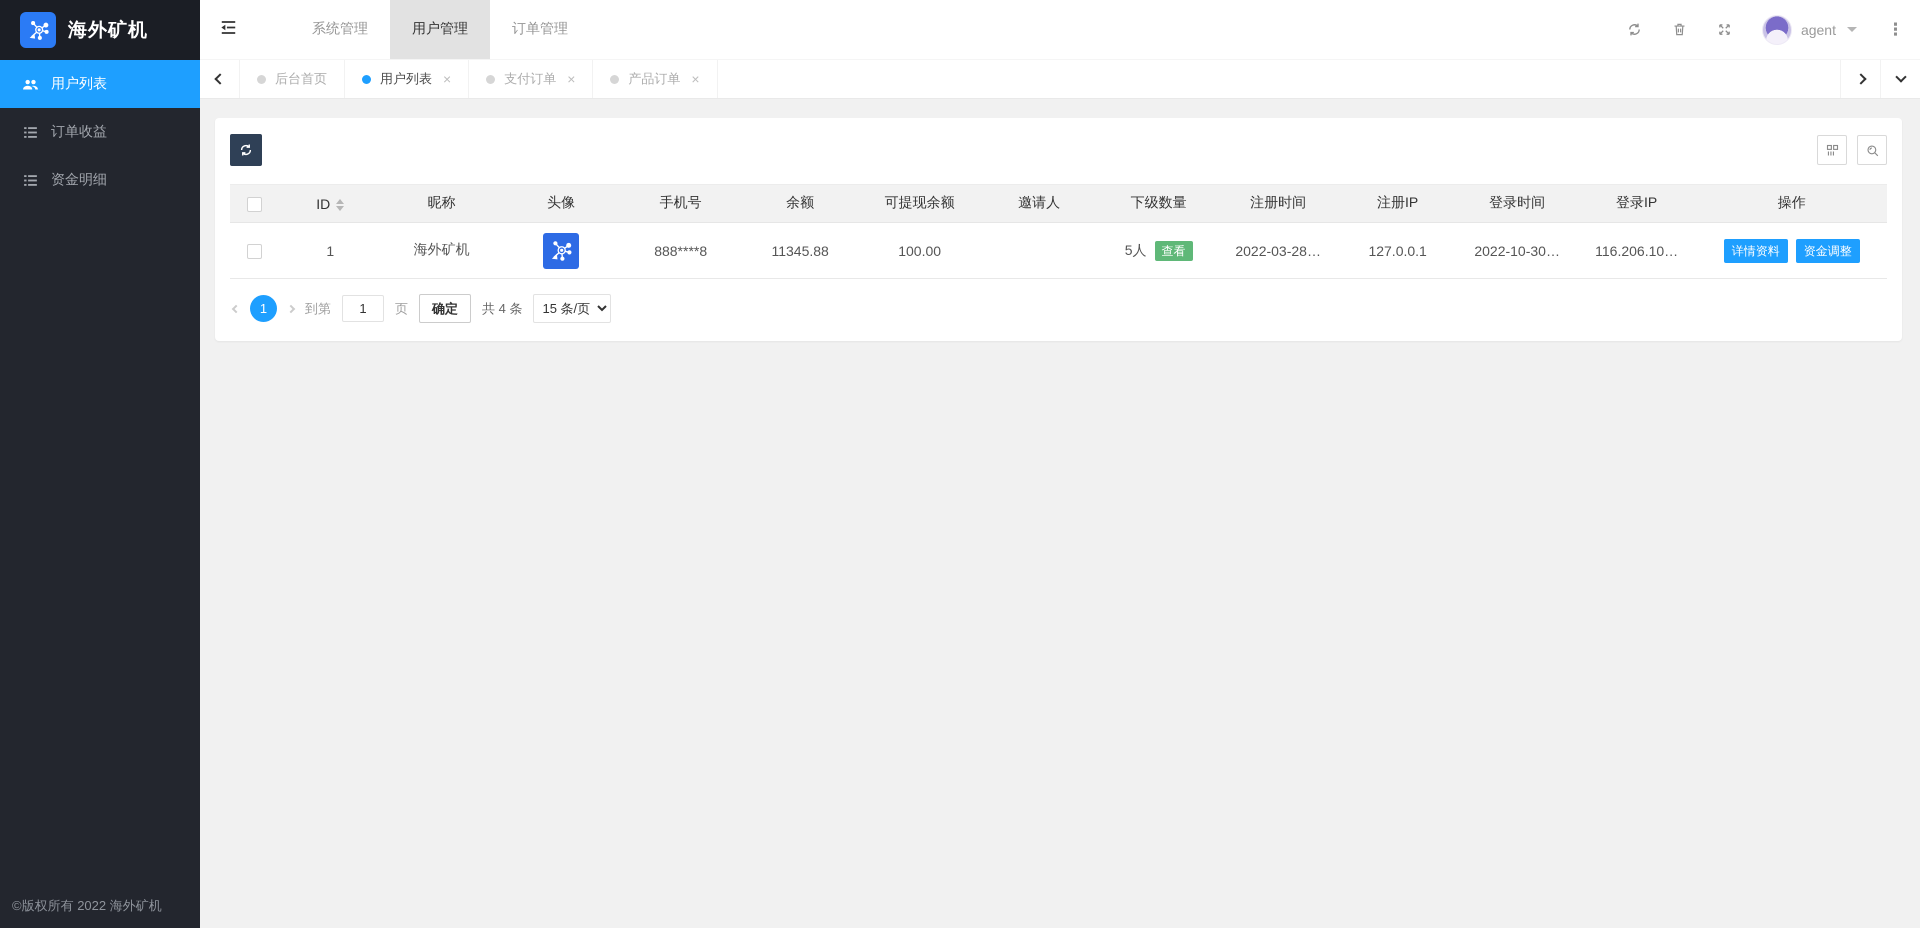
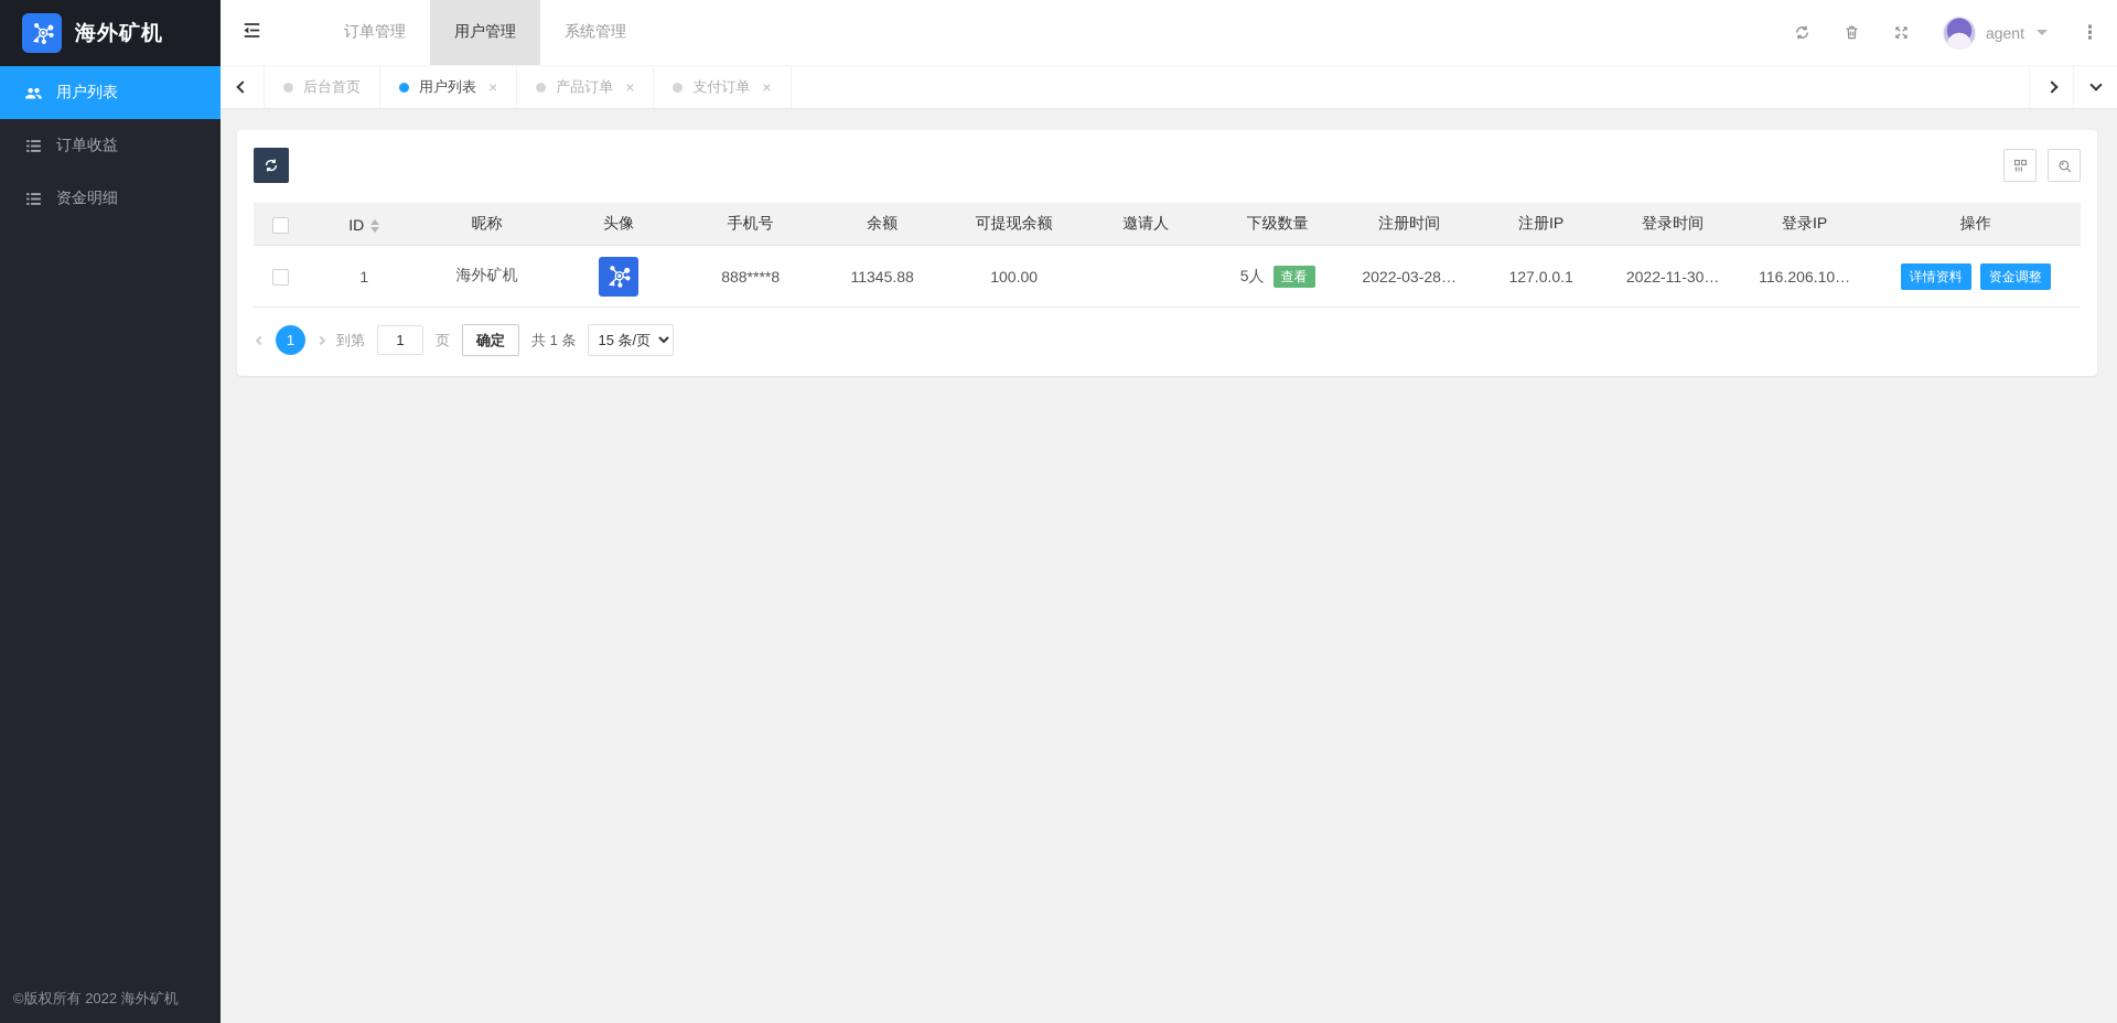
  海外矿机
  用户列表
  订单收益
  资金明细
  ©版权所有 2022 海外矿机
- 系统管理
+ 订单管理
  用户管理
- 订单管理
+ 系统管理
  agent
  ⋮
  后台首页
  用户列表
  ×
- 支付订单
+ 产品订单
  ×
- 产品订单
+ 支付订单
  ×
  	ID	昵称	头像	手机号	余额	可提现余额	邀请人	下级数量	注册时间	注册IP	登录时间	登录IP	操作
- 	1	海外矿机		888****8	11345.88	100.00		5人 查看	2022-03-28…	127.0.0.1	2022-10-30…	116.206.10…	详情资料 资金调整
+ 	1	海外矿机		888****8	11345.88	100.00		5人 查看	2022-03-28…	127.0.0.1	2022-11-30…	116.206.10…	详情资料 资金调整
  1
  到第
  1
  页
  确定
- 共 4 条
+ 共 1 条
  15 条/页
